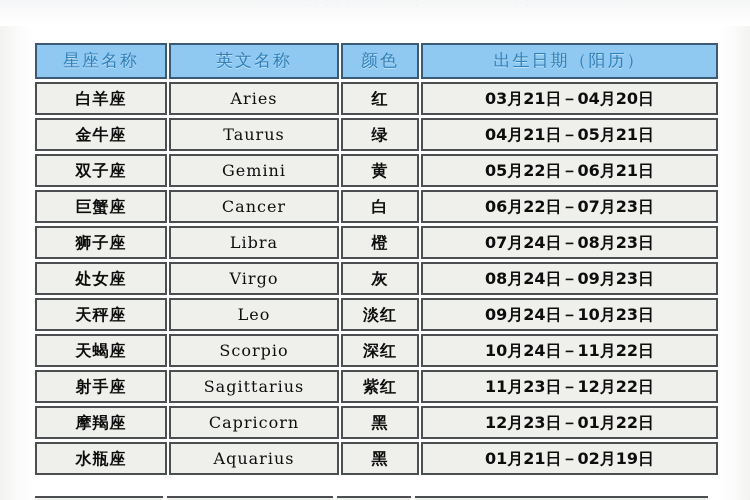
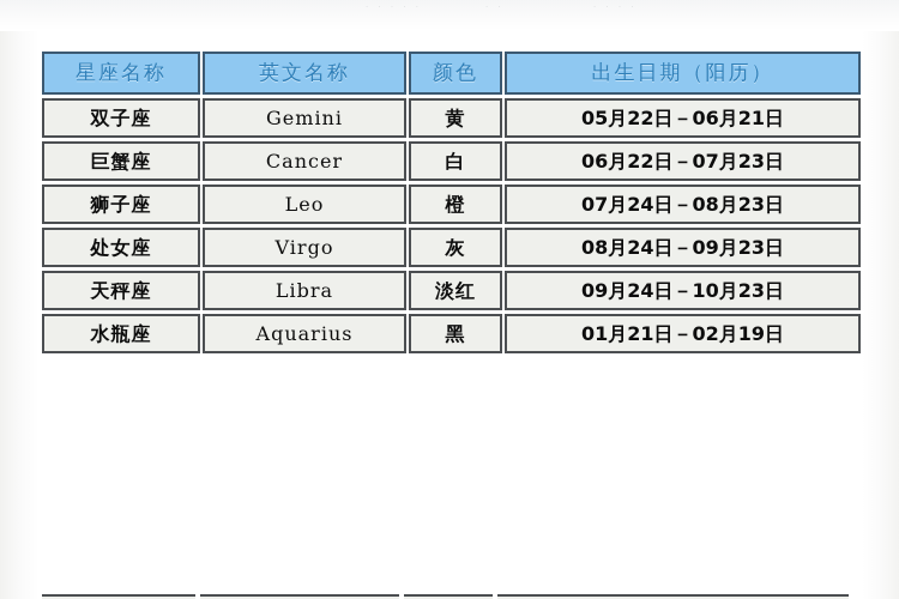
  星座名称	英文名称	颜色	出生日期（阳历）
- 白羊座	Aries	红	03月21日－04月20日
- 金牛座	Taurus	绿	04月21日－05月21日
  双子座	Gemini	黄	05月22日－06月21日
  巨蟹座	Cancer	白	06月22日－07月23日
- 狮子座	Libra	橙	07月24日－08月23日
+ 狮子座	Leo	橙	07月24日－08月23日
  处女座	Virgo	灰	08月24日－09月23日
- 天秤座	Leo	淡红	09月24日－10月23日
+ 天秤座	Libra	淡红	09月24日－10月23日
- 天蝎座	Scorpio	深红	10月24日－11月22日
- 射手座	Sagittarius	紫红	11月23日－12月22日
- 摩羯座	Capricorn	黑	12月23日－01月22日
  水瓶座	Aquarius	黑	01月21日－02月19日
